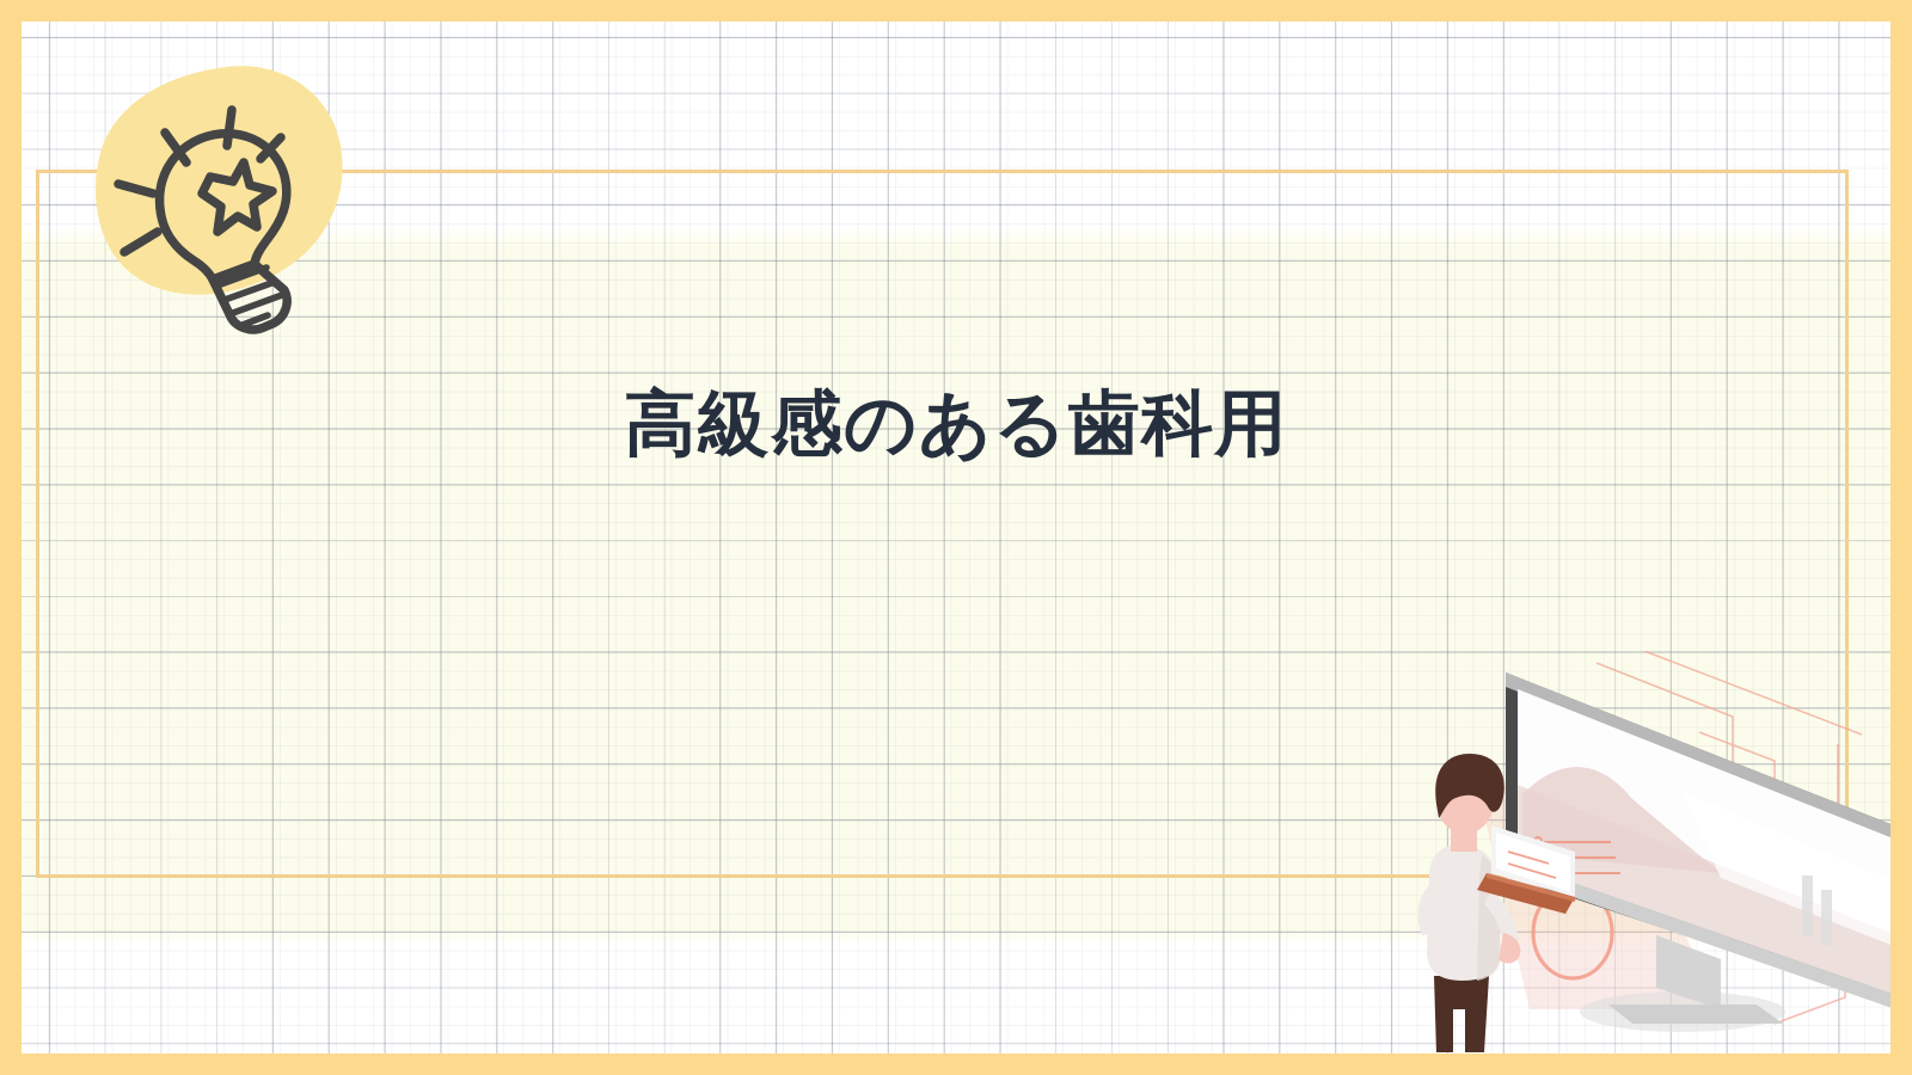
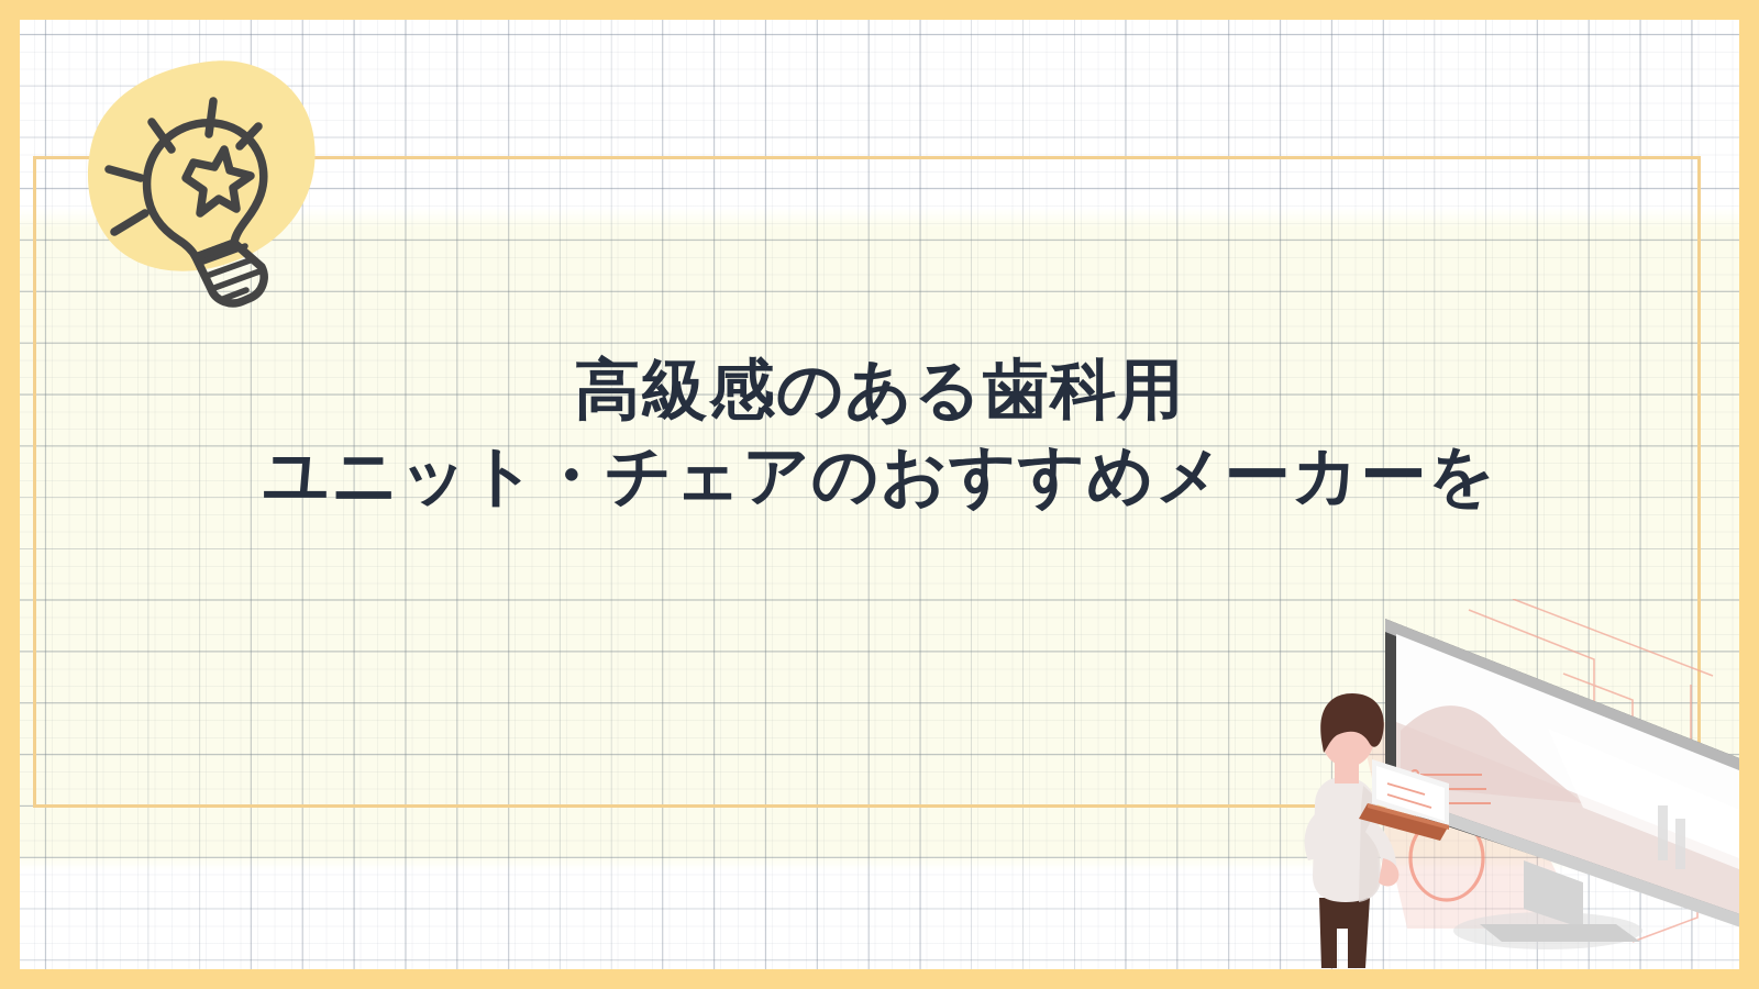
  高級感のある歯科用
+ ユニット・チェアのおすすめメーカーを
